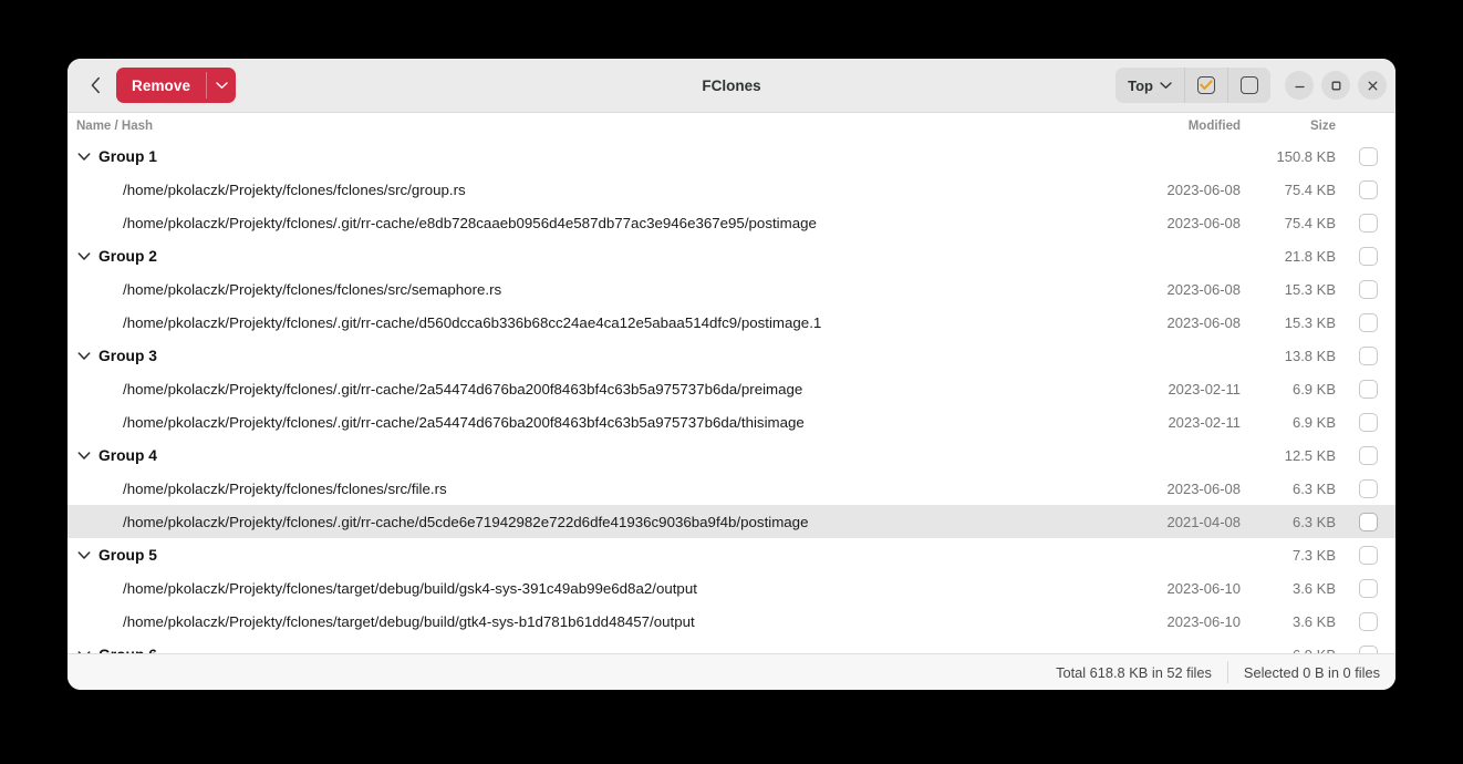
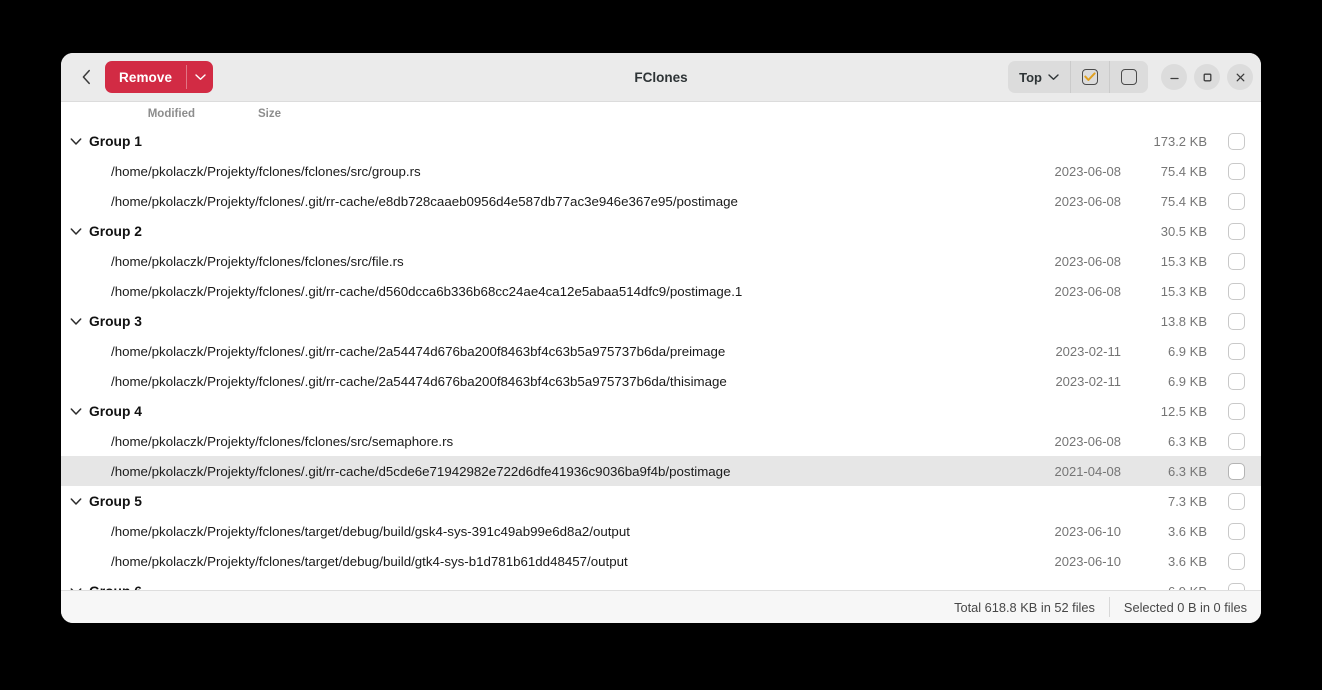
  Remove
  FClones
  Top
- Name / Hash
  Modified
  Size
  Group 1
- 150.8 KB
+ 173.2 KB
  /home/pkolaczk/Projekty/fclones/fclones/src/group.rs
  2023-06-08
  75.4 KB
  /home/pkolaczk/Projekty/fclones/.git/rr-cache/e8db728caaeb0956d4e587db77ac3e946e367e95/postimage
  2023-06-08
  75.4 KB
  Group 2
- 21.8 KB
+ 30.5 KB
- /home/pkolaczk/Projekty/fclones/fclones/src/semaphore.rs
+ /home/pkolaczk/Projekty/fclones/fclones/src/file.rs
  2023-06-08
  15.3 KB
  /home/pkolaczk/Projekty/fclones/.git/rr-cache/d560dcca6b336b68cc24ae4ca12e5abaa514dfc9/postimage.1
  2023-06-08
  15.3 KB
  Group 3
  13.8 KB
  /home/pkolaczk/Projekty/fclones/.git/rr-cache/2a54474d676ba200f8463bf4c63b5a975737b6da/preimage
  2023-02-11
  6.9 KB
  /home/pkolaczk/Projekty/fclones/.git/rr-cache/2a54474d676ba200f8463bf4c63b5a975737b6da/thisimage
  2023-02-11
  6.9 KB
  Group 4
  12.5 KB
- /home/pkolaczk/Projekty/fclones/fclones/src/file.rs
+ /home/pkolaczk/Projekty/fclones/fclones/src/semaphore.rs
  2023-06-08
  6.3 KB
  /home/pkolaczk/Projekty/fclones/.git/rr-cache/d5cde6e71942982e722d6dfe41936c9036ba9f4b/postimage
  2021-04-08
  6.3 KB
  Group 5
  7.3 KB
  /home/pkolaczk/Projekty/fclones/target/debug/build/gsk4-sys-391c49ab99e6d8a2/output
  2023-06-10
  3.6 KB
  /home/pkolaczk/Projekty/fclones/target/debug/build/gtk4-sys-b1d781b61dd48457/output
  2023-06-10
  3.6 KB
  Total 618.8 KB in 52 files
  Selected 0 B in 0 files
